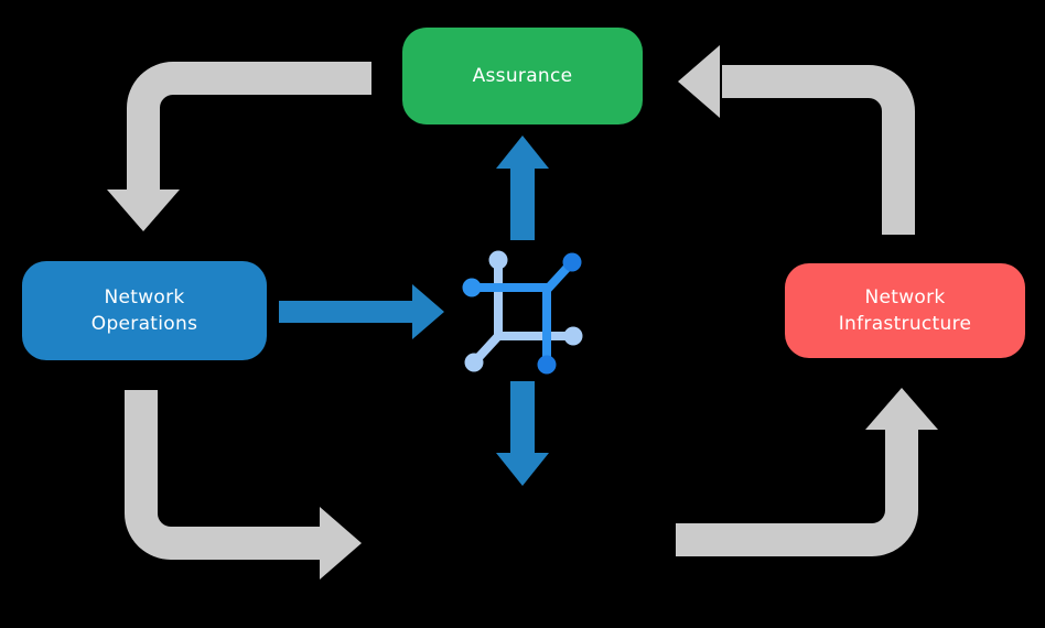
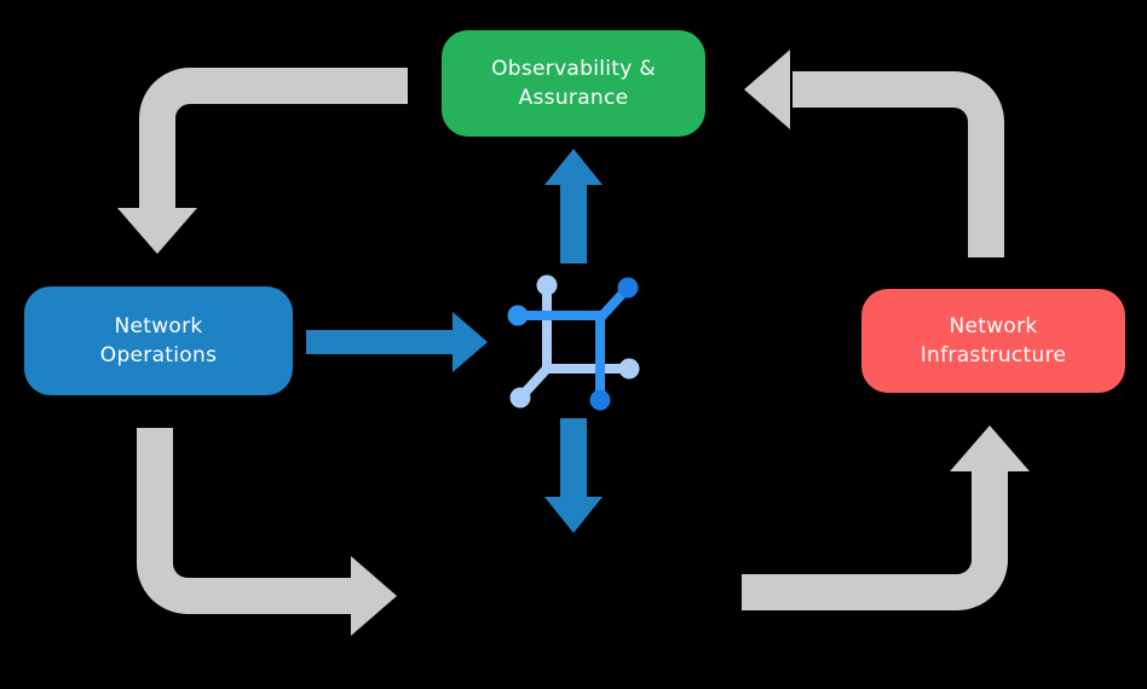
+ Observability &
  Assurance
  Network
  Operations
  Network
  Infrastructure
